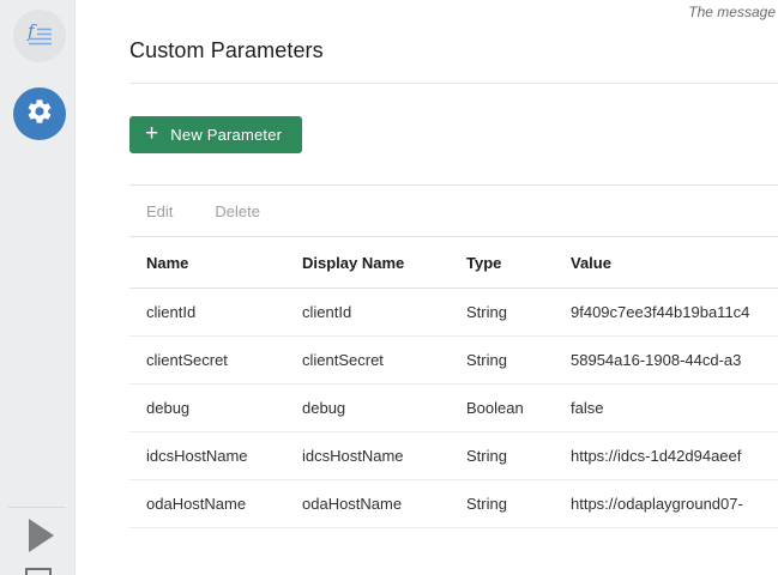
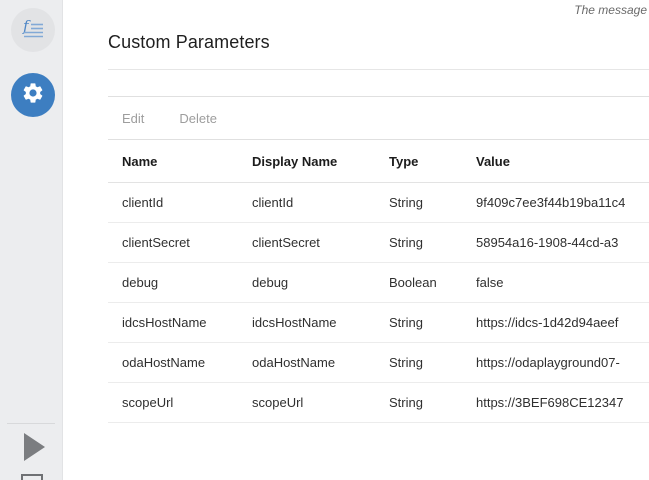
  f
  The message
  Custom Parameters
- +
- New Parameter
  Edit
  Delete
  Name	Display Name	Type	Value
  clientId	clientId	String	9f409c7ee3f44b19ba11c4
  clientSecret	clientSecret	String	58954a16-1908-44cd-a3
  debug	debug	Boolean	false
  idcsHostName	idcsHostName	String	https://idcs-1d42d94aeef
  odaHostName	odaHostName	String	https://odaplayground07-
+ scopeUrl	scopeUrl	String	https://3BEF698CE12347
